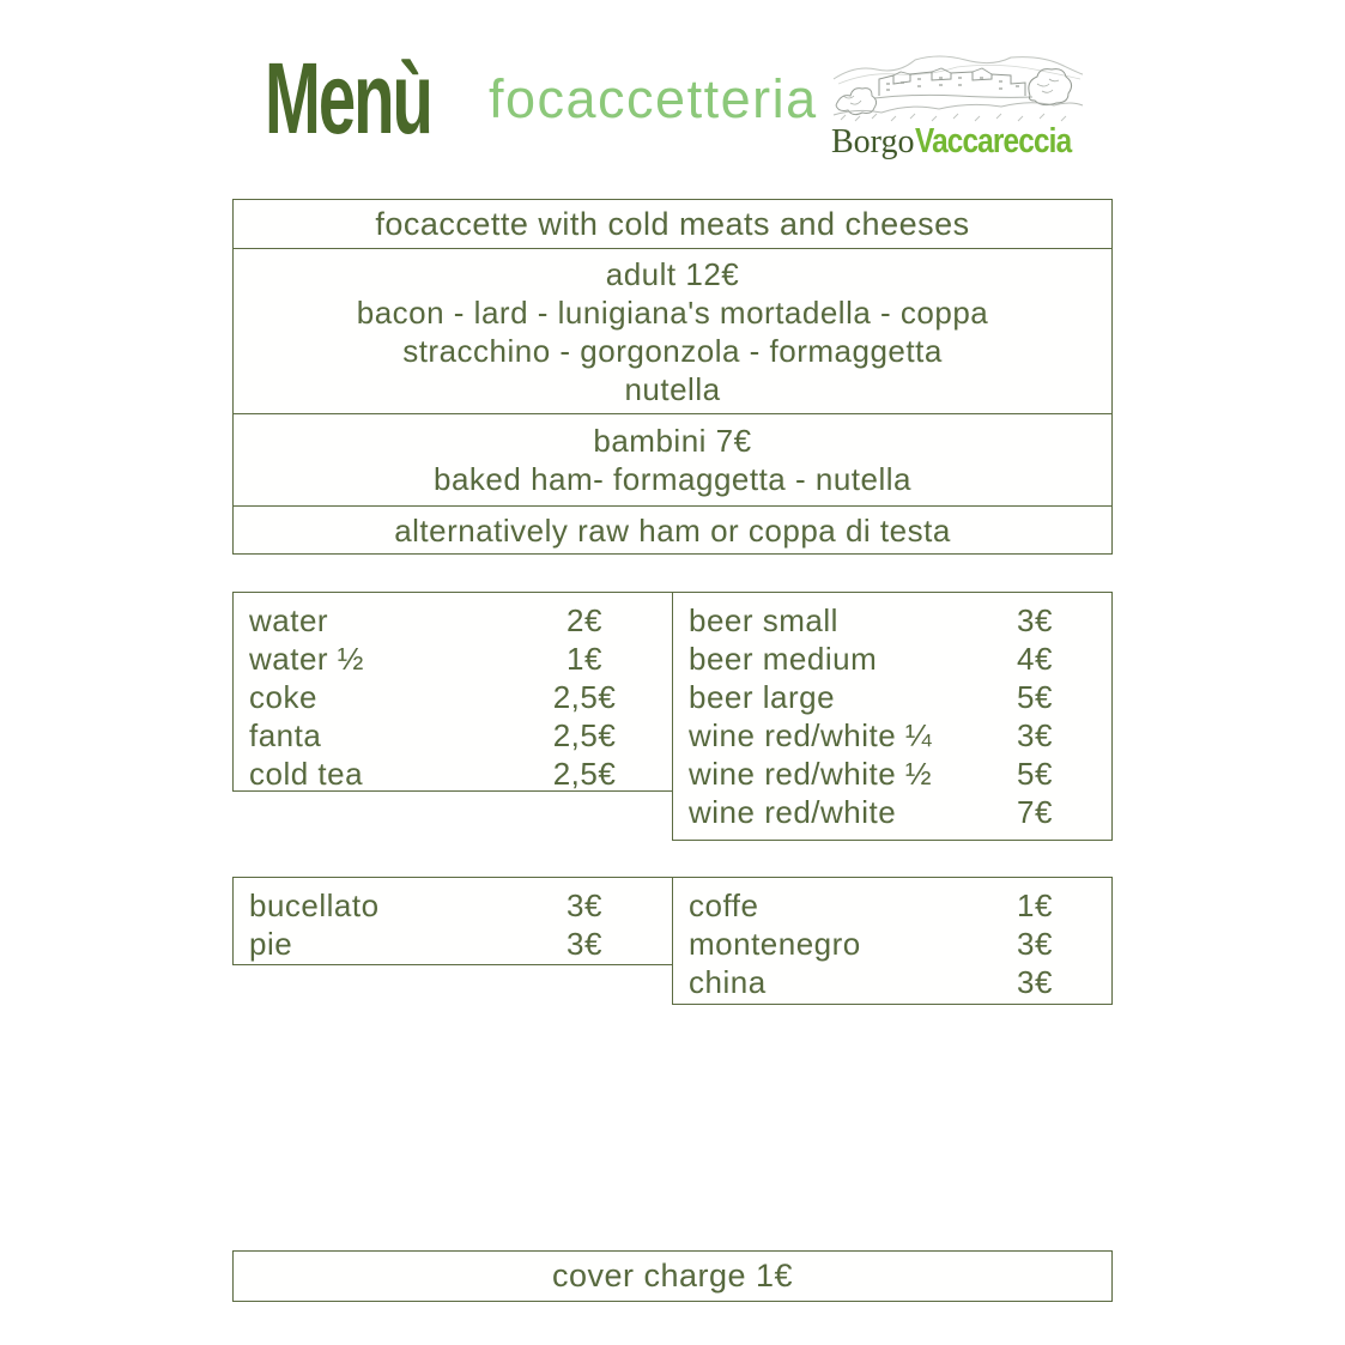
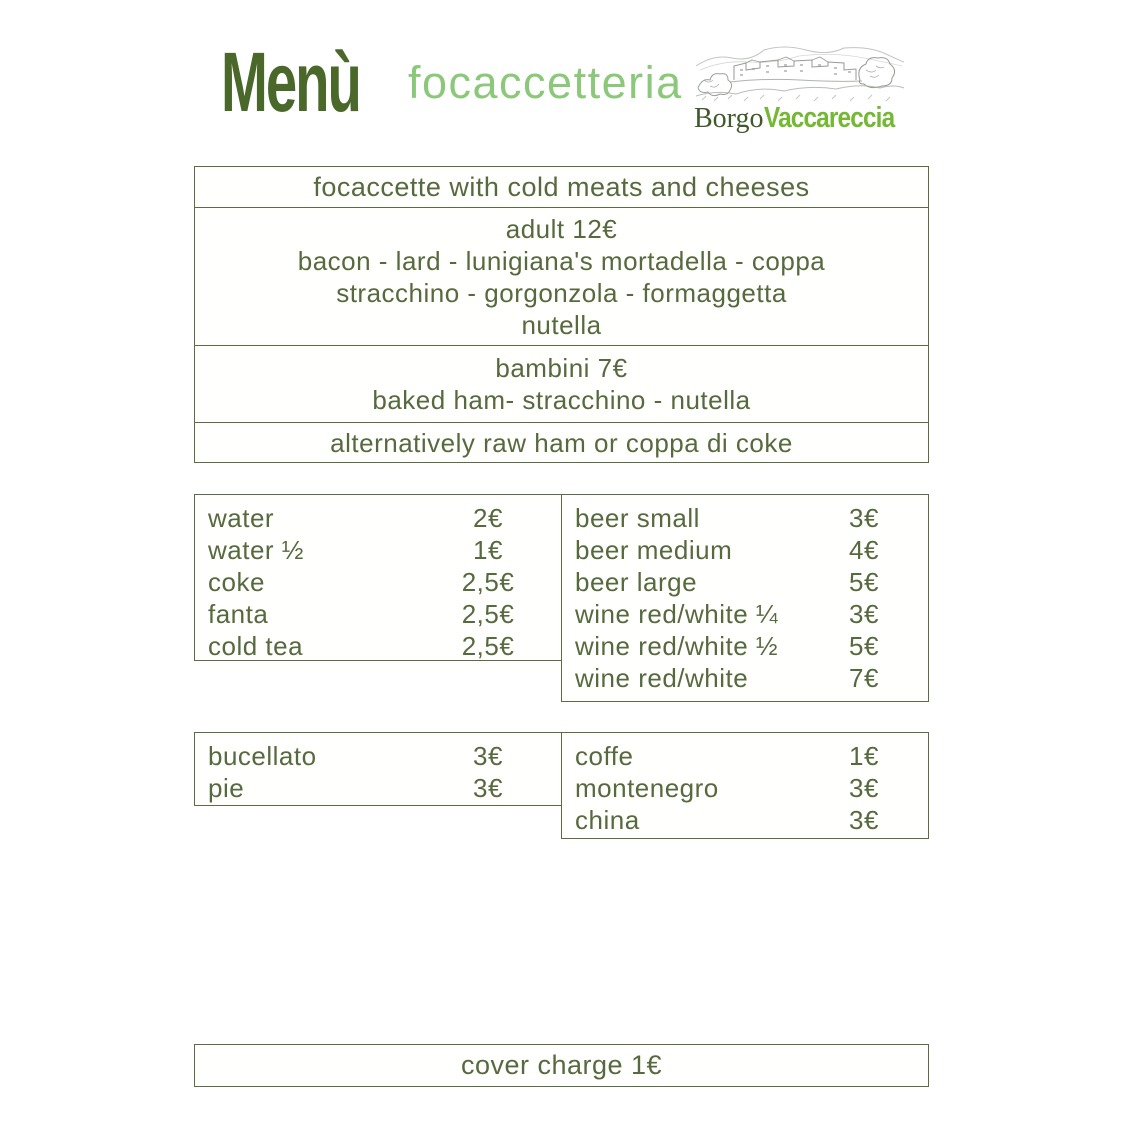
  Menù
  focaccetteria
  BorgoVaccareccia
  focaccette with cold meats and cheeses
  adult 12€
  bacon - lard - lunigiana's mortadella - coppa
  stracchino - gorgonzola - formaggetta
  nutella
  bambini 7€
- baked ham- formaggetta - nutella
+ baked ham- stracchino - nutella
- alternatively raw ham or coppa di testa
+ alternatively raw ham or coppa di coke
  water
  2€
  water ½
  1€
  coke
  2,5€
  fanta
  2,5€
  cold tea
  2,5€
  beer small
  3€
  beer medium
  4€
  beer large
  5€
  wine red/white ¼
  3€
  wine red/white ½
  5€
  wine red/white
  7€
  bucellato
  3€
  pie
  3€
  coffe
  1€
  montenegro
  3€
  china
  3€
  cover charge 1€
